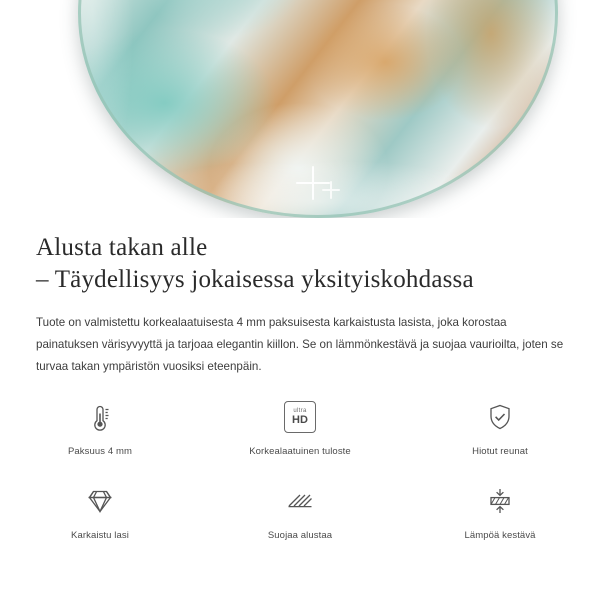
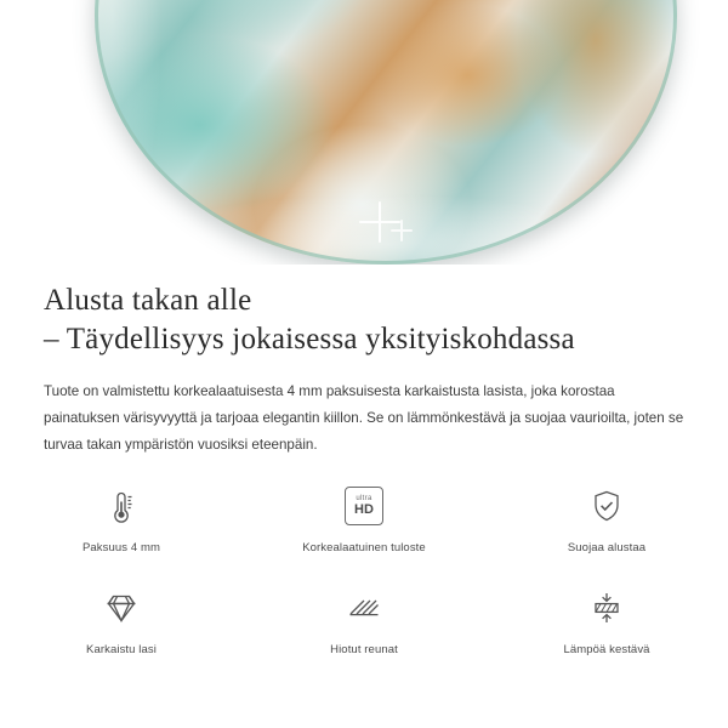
  Alusta takan alle
  – Täydellisyys jokaisessa yksityiskohdassa
  Tuote on valmistettu korkealaatuisesta 4 mm paksuisesta karkaistusta lasista, joka korostaa painatuksen värisyvyyttä ja tarjoaa elegantin kiillon. Se on lämmönkestävä ja suojaa vaurioilta, joten se turvaa takan ympäristön vuosiksi eteenpäin.
  Paksuus 4 mm
  HD
  Korkealaatuinen tuloste
- Hiotut reunat
+ Suojaa alustaa
  Karkaistu lasi
- Suojaa alustaa
+ Hiotut reunat
  Lämpöä kestävä
